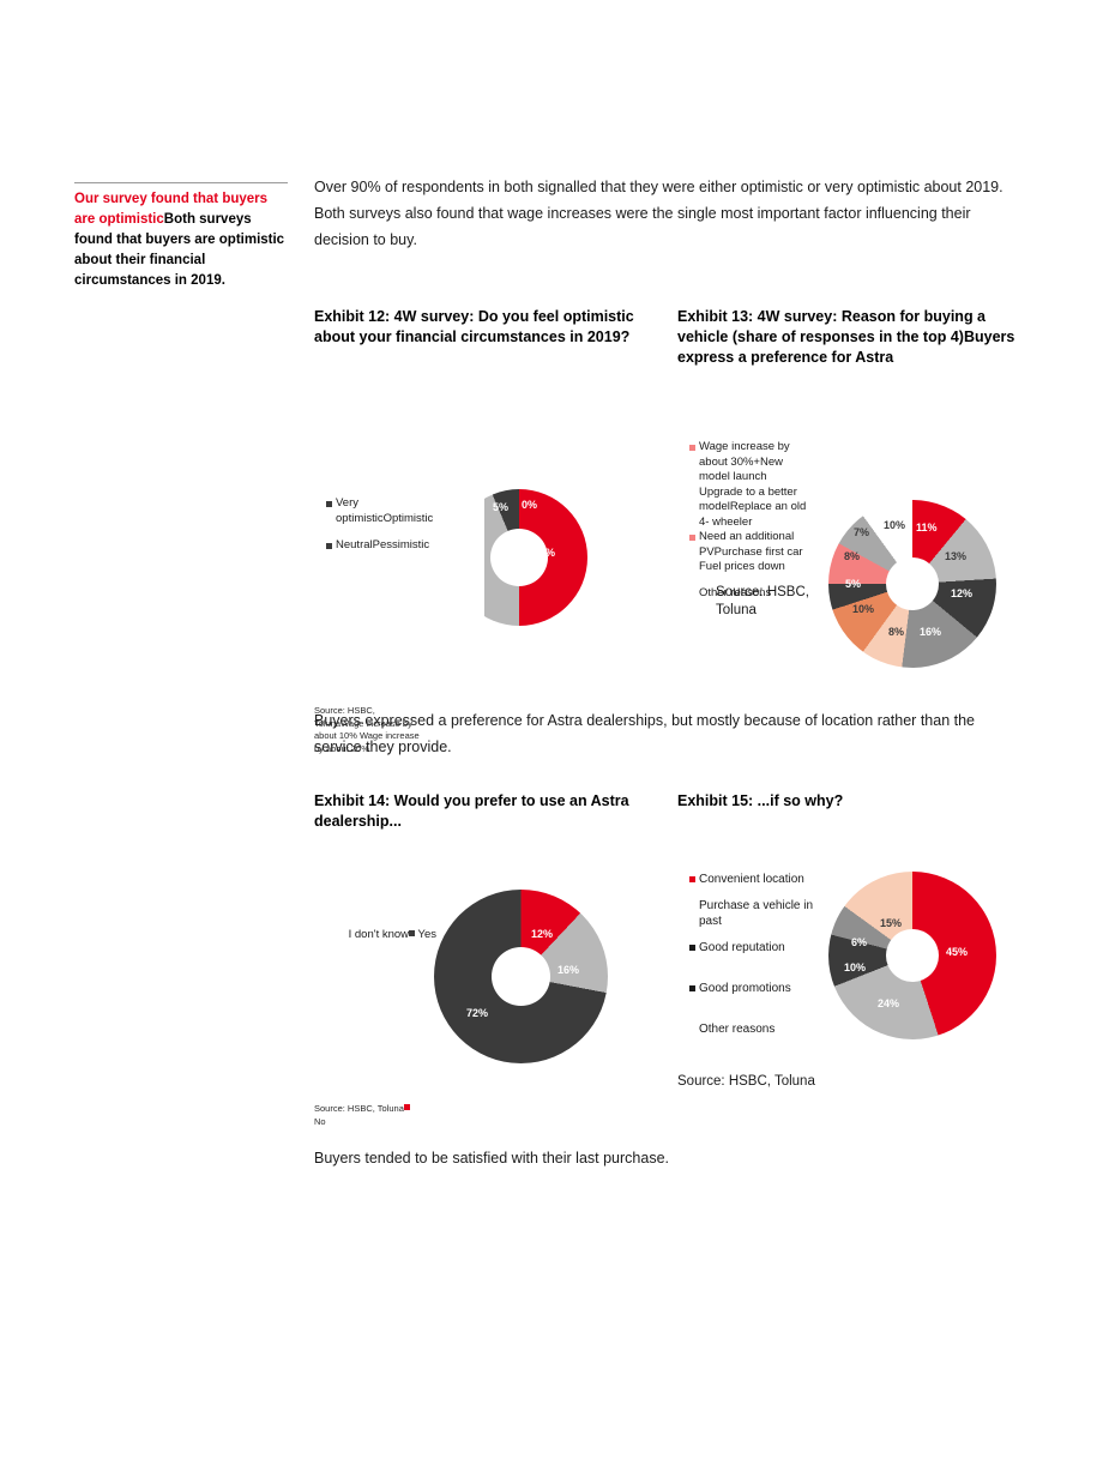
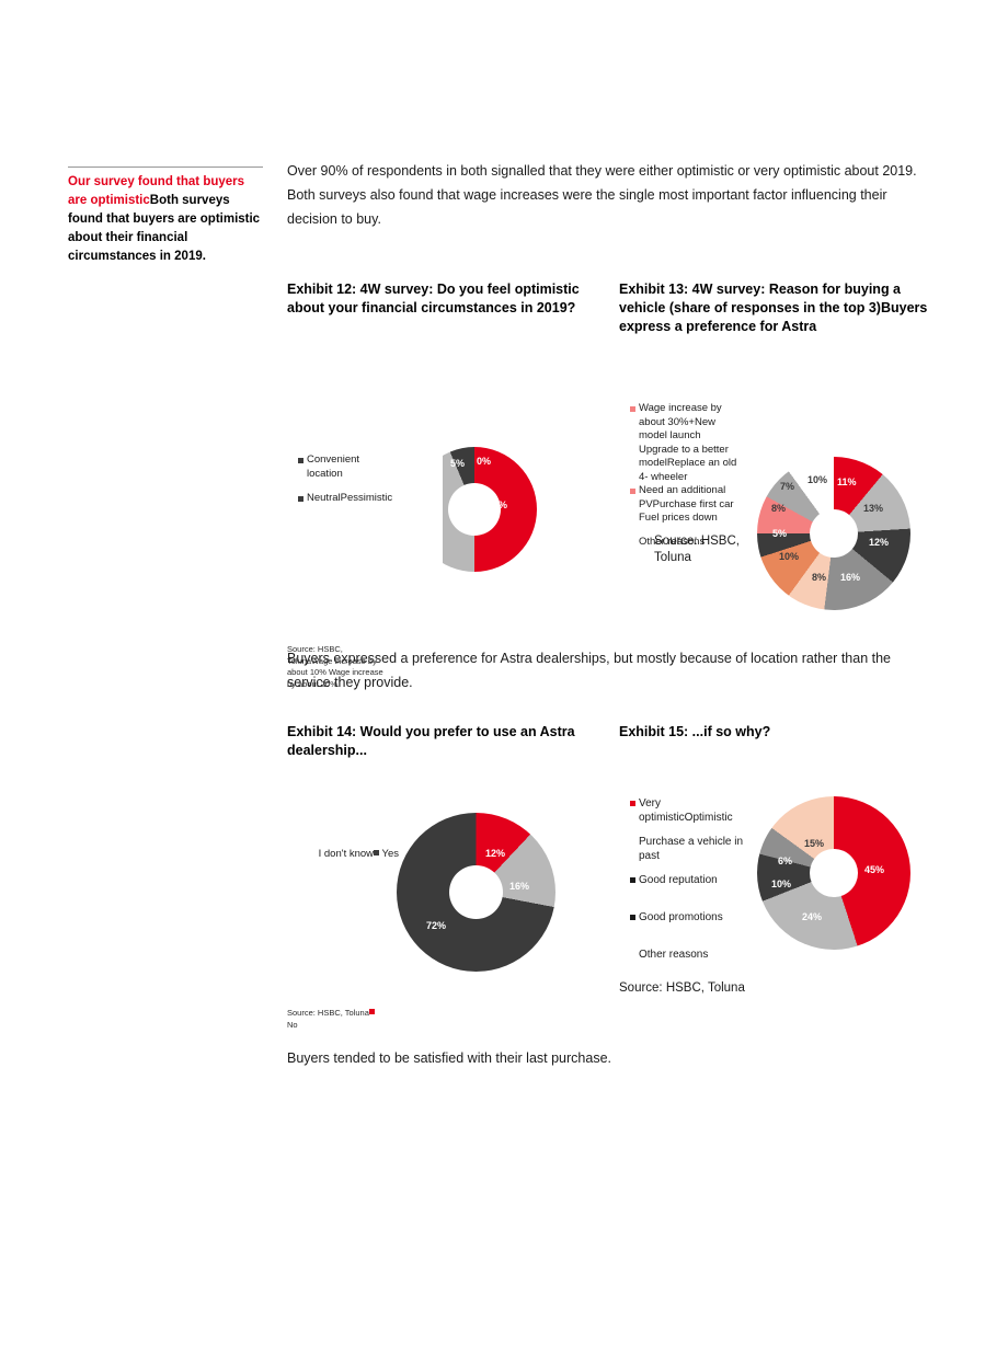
  Our survey found that buyers are optimisticBoth surveys found that buyers are optimistic about their financial circumstances in 2019.
  Over 90% of respondents in both signalled that they were either optimistic or very optimistic about 2019. Both surveys also found that wage increases were the single most important factor influencing their decision to buy.
  Buyers expressed a preference for Astra dealerships, but mostly because of location rather than the service they provide.
  Buyers tended to be satisfied with their last purchase.
  Exhibit 12: 4W survey: Do you feel optimistic about your financial circumstances in 2019?
- Very optimisticOptimistic
+ Convenient location
  NeutralPessimistic
  52%
  0%
  5%
  Source: HSBC, TolunaWage increase by about 10% Wage increase by about 20%
- Exhibit 13: 4W survey: Reason for buying a vehicle (share of responses in the top 4)Buyers express a preference for Astra
+ Exhibit 13: 4W survey: Reason for buying a vehicle (share of responses in the top 3)Buyers express a preference for Astra
  Wage increase by about 30%+New model launch Upgrade to a better modelReplace an old 4- wheeler
  Need an additional PVPurchase first car Fuel prices down
  Other reasons
  Source: HSBC, Toluna
  11%
  13%
  12%
  16%
  8%
  10%
  5%
  8%
  7%
  10%
  Exhibit 14: Would you prefer to use an Astra dealership...
  I don't know Yes
  12%
  16%
  72%
  Source: HSBC, Toluna
  No
  Exhibit 15: ...if so why?
- Convenient location
+ Very optimisticOptimistic
  Purchase a vehicle in past
  Good reputation
  Good promotions
  Other reasons
  Source: HSBC, Toluna
  45%
  24%
  10%
  6%
  15%
